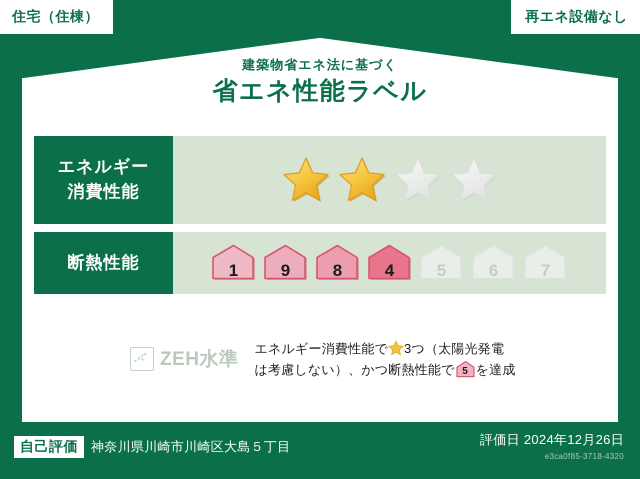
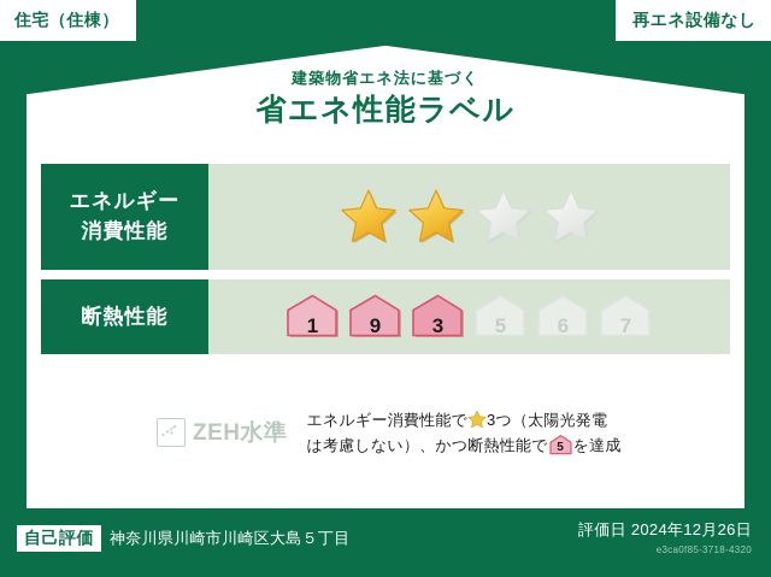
  住宅（住棟）
  再エネ設備なし
  建築物省エネ法に基づく
  省エネ性能ラベル
  エネルギー
  消費性能
  断熱性能
  1
  9
- 8
+ 3
- 4
  5
  6
  7
  ZEH水準
  エネルギー消費性能で 3つ（太陽光発電
  は考慮しない）、かつ断熱性能で
  5
  を達成
  自己評価
  神奈川県川崎市川崎区大島５丁目
  評価日 2024年12月26日
  e3ca0f85-3718-4320
